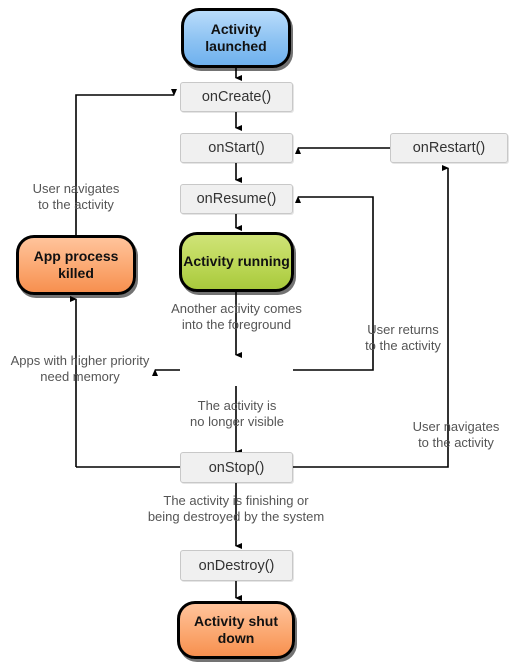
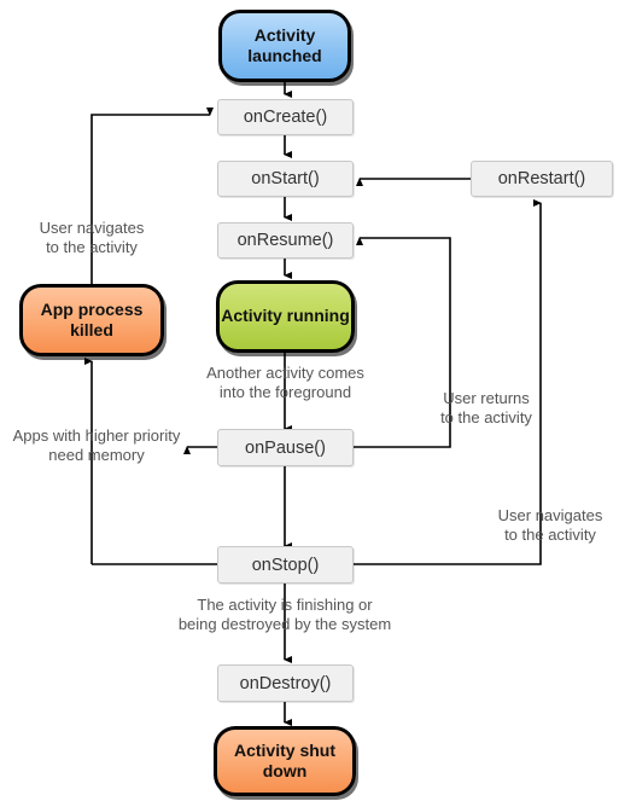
  Activity launched
  onCreate()
  onStart()
  onResume()
  Activity running
  onRestart()
  App process killed
+ onPause()
  onStop()
  onDestroy()
  Activity shut down
  User navigates
  to the activity
  Another activity comes
  into the foreground
  Apps with higher priority
  need memory
  User returns
  to the activity
- The activity is
- no longer visible
  User navigates
  to the activity
  The activity is finishing or
  being destroyed by the system
